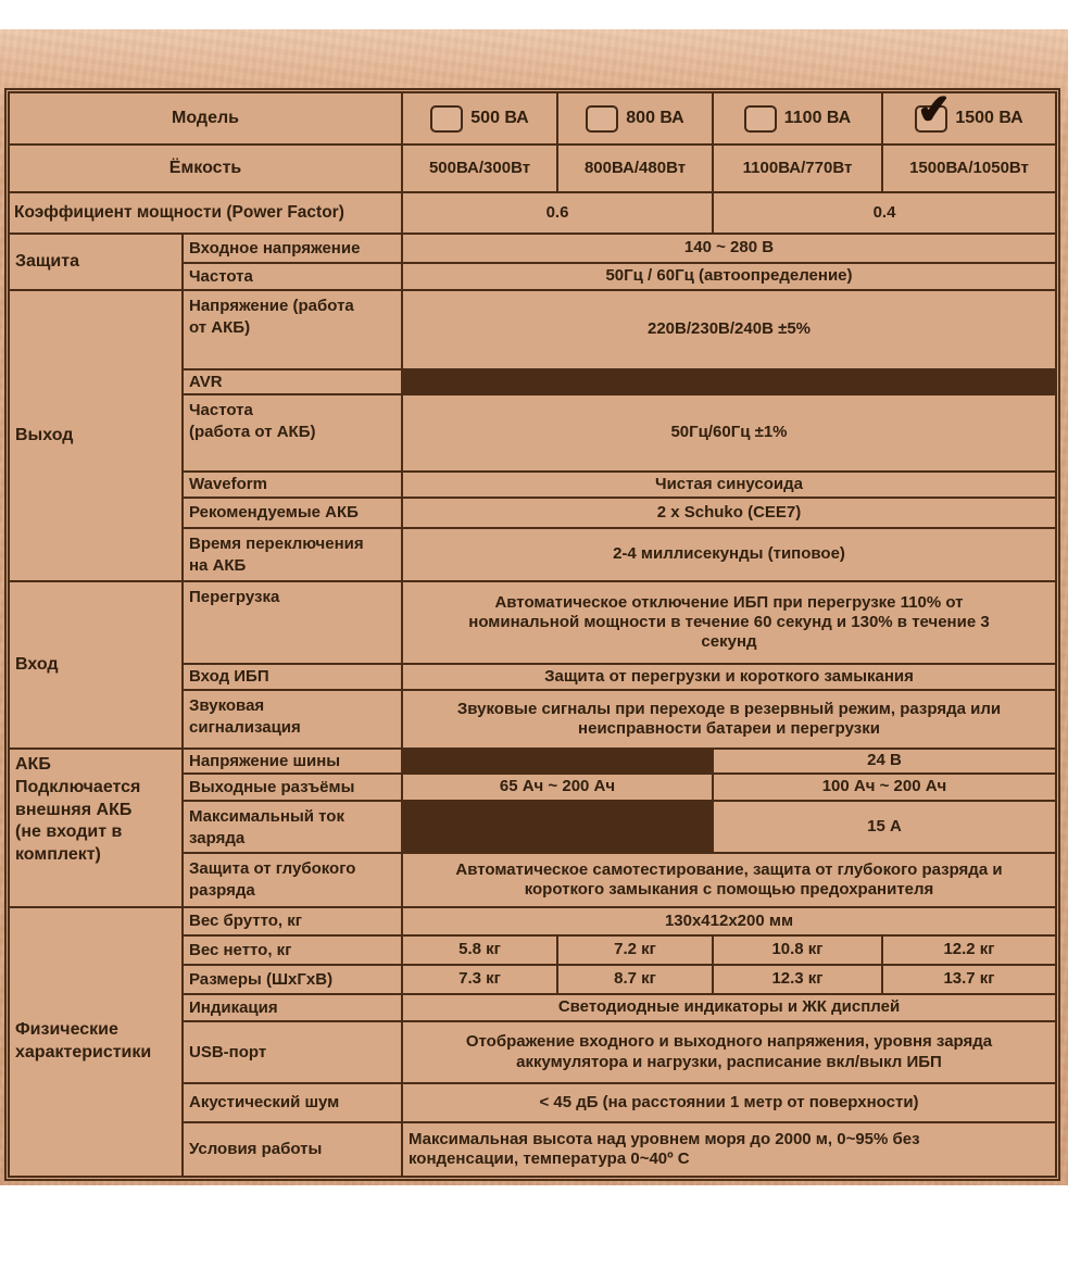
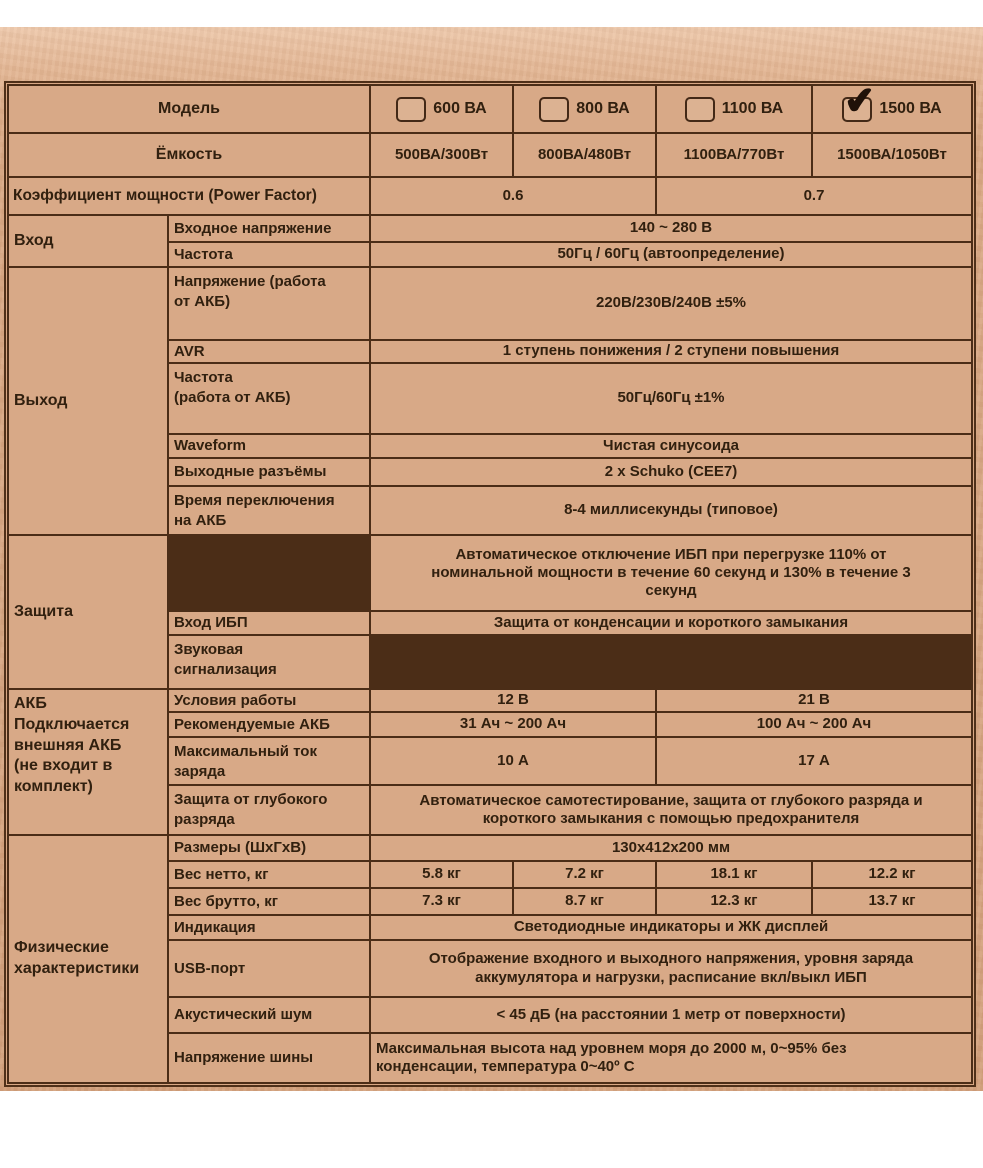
  Модель
- 500 ВА
+ 600 ВА
  800 ВА
  1100 ВА
  1500 ВА
  Ёмкость
  500ВА/300Вт
  800ВА/480Вт
  1100ВА/770Вт
  1500ВА/1050Вт
  Коэффициент мощности (Power Factor)
  0.6
- 0.4
+ 0.7
- Защита
+ Вход
  Входное напряжение
  140 ~ 280 В
  Частота
  50Гц / 60Гц (автоопределение)
  Выход
  Напряжение (работа
  от АКБ)
  220В/230В/240В ±5%
  AVR
+ 1 ступень понижения / 2 ступени повышения
  Частота
  (работа от АКБ)
  50Гц/60Гц ±1%
  Waveform
  Чистая синусоида
- Рекомендуемые АКБ
+ Выходные разъёмы
  2 x Schuko (CEE7)
  Время переключения
  на АКБ
- 2-4 миллисекунды (типовое)
+ 8-4 миллисекунды (типовое)
- Вход
+ Защита
- Перегрузка
  Автоматическое отключение ИБП при перегрузке 110% от
  номинальной мощности в течение 60 секунд и 130% в течение 3
  секунд
  Вход ИБП
- Защита от перегрузки и короткого замыкания
+ Защита от конденсации и короткого замыкания
  Звуковая
  сигнализация
- Звуковые сигналы при переходе в резервный режим, разряда или
- неисправности батареи и перегрузки
  АКБ
  Подключается
  внешняя АКБ
  (не входит в
  комплект)
- Напряжение шины
+ Условия работы
+ 12 В
- 24 В
+ 21 В
- Выходные разъёмы
+ Рекомендуемые АКБ
- 65 Ач ~ 200 Ач
+ 31 Ач ~ 200 Ач
  100 Ач ~ 200 Ач
  Максимальный ток
  заряда
+ 10 А
- 15 А
+ 17 А
  Защита от глубокого
  разряда
  Автоматическое самотестирование, защита от глубокого разряда и
  короткого замыкания с помощью предохранителя
  Физические
  характеристики
- Вес брутто, кг
+ Размеры (ШхГхВ)
  130x412x200 мм
  Вес нетто, кг
  5.8 кг
  7.2 кг
- 10.8 кг
+ 18.1 кг
  12.2 кг
- Размеры (ШхГхВ)
+ Вес брутто, кг
  7.3 кг
  8.7 кг
  12.3 кг
  13.7 кг
  Индикация
  Светодиодные индикаторы и ЖК дисплей
  USB-порт
  Отображение входного и выходного напряжения, уровня заряда
  аккумулятора и нагрузки, расписание вкл/выкл ИБП
  Акустический шум
  < 45 дБ (на расстоянии 1 метр от поверхности)
- Условия работы
+ Напряжение шины
  Максимальная высота над уровнем моря до 2000 м, 0~95% без
  конденсации, температура 0~40º С
